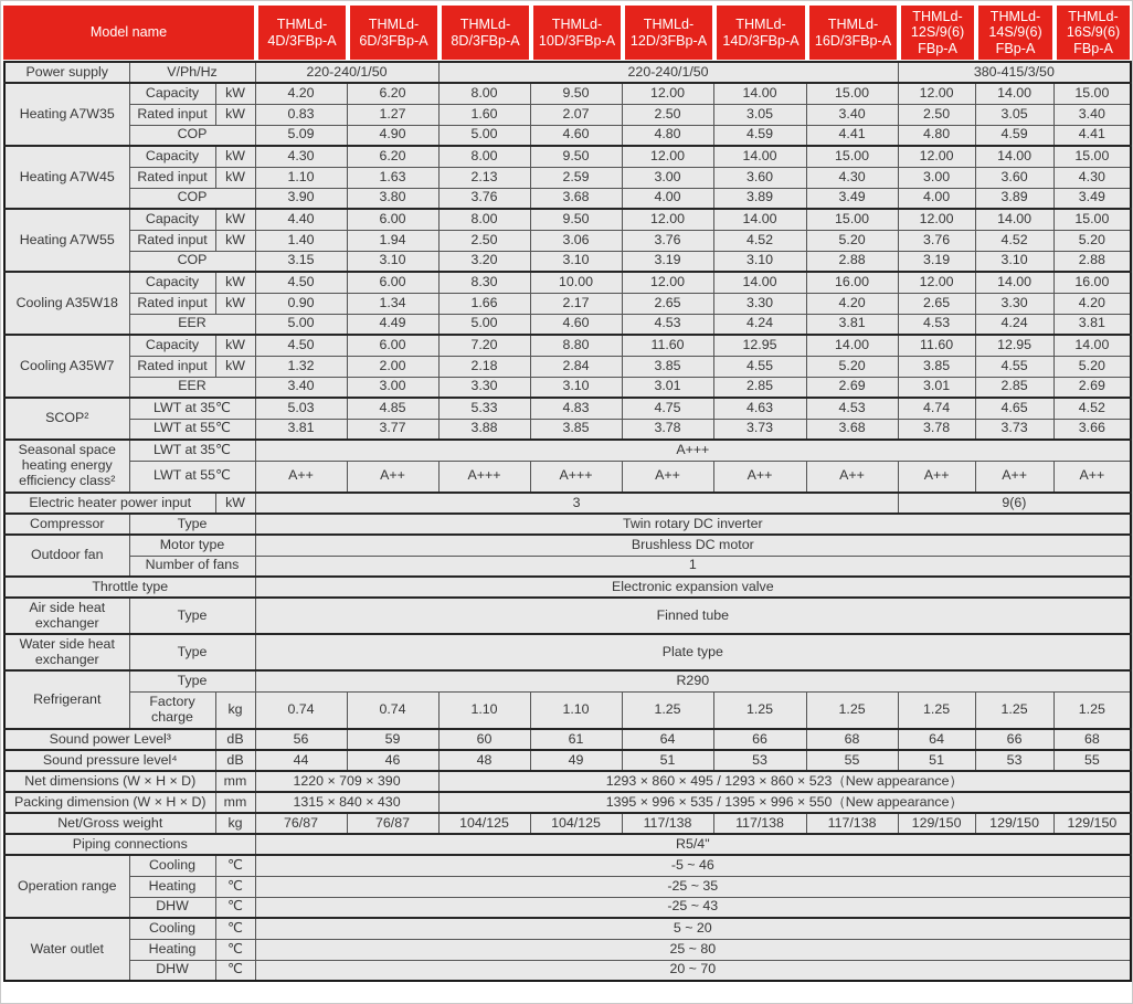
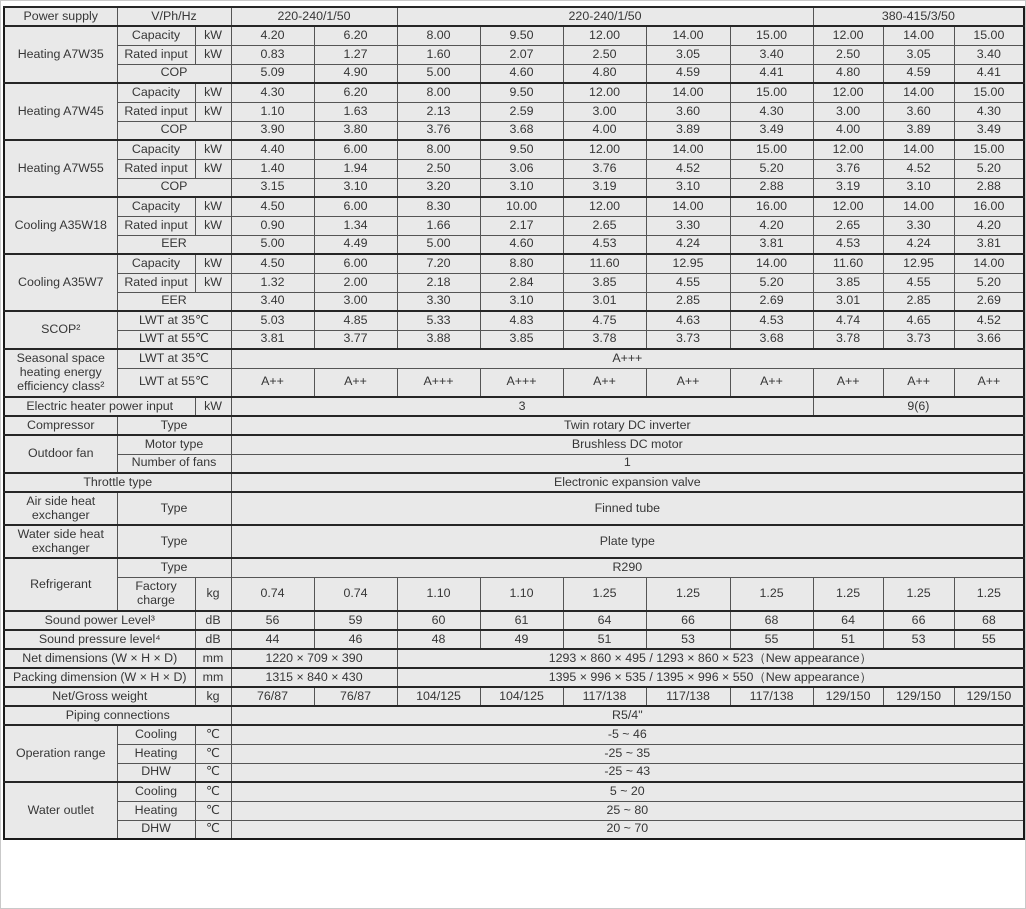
- Model name	THMLd- 4D/3FBp-A	THMLd- 6D/3FBp-A	THMLd- 8D/3FBp-A	THMLd- 10D/3FBp-A	THMLd- 12D/3FBp-A	THMLd- 14D/3FBp-A	THMLd- 16D/3FBp-A	THMLd- 12S/9(6) FBp-A	THMLd- 14S/9(6) FBp-A	THMLd- 16S/9(6) FBp-A
  Power supply	V/Ph/Hz	220-240/1/50	220-240/1/50	380-415/3/50
  Heating A7W35	Capacity	kW	4.20	6.20	8.00	9.50	12.00	14.00	15.00	12.00	14.00	15.00
  Rated input	kW	0.83	1.27	1.60	2.07	2.50	3.05	3.40	2.50	3.05	3.40
  COP	5.09	4.90	5.00	4.60	4.80	4.59	4.41	4.80	4.59	4.41
  Heating A7W45	Capacity	kW	4.30	6.20	8.00	9.50	12.00	14.00	15.00	12.00	14.00	15.00
  Rated input	kW	1.10	1.63	2.13	2.59	3.00	3.60	4.30	3.00	3.60	4.30
  COP	3.90	3.80	3.76	3.68	4.00	3.89	3.49	4.00	3.89	3.49
  Heating A7W55	Capacity	kW	4.40	6.00	8.00	9.50	12.00	14.00	15.00	12.00	14.00	15.00
  Rated input	kW	1.40	1.94	2.50	3.06	3.76	4.52	5.20	3.76	4.52	5.20
  COP	3.15	3.10	3.20	3.10	3.19	3.10	2.88	3.19	3.10	2.88
  Cooling A35W18	Capacity	kW	4.50	6.00	8.30	10.00	12.00	14.00	16.00	12.00	14.00	16.00
  Rated input	kW	0.90	1.34	1.66	2.17	2.65	3.30	4.20	2.65	3.30	4.20
  EER	5.00	4.49	5.00	4.60	4.53	4.24	3.81	4.53	4.24	3.81
  Cooling A35W7	Capacity	kW	4.50	6.00	7.20	8.80	11.60	12.95	14.00	11.60	12.95	14.00
  Rated input	kW	1.32	2.00	2.18	2.84	3.85	4.55	5.20	3.85	4.55	5.20
  EER	3.40	3.00	3.30	3.10	3.01	2.85	2.69	3.01	2.85	2.69
  SCOP²	LWT at 35℃	5.03	4.85	5.33	4.83	4.75	4.63	4.53	4.74	4.65	4.52
  LWT at 55℃	3.81	3.77	3.88	3.85	3.78	3.73	3.68	3.78	3.73	3.66
  Seasonal space heating energy efficiency class²	LWT at 35℃	A+++
  LWT at 55℃	A++	A++	A+++	A+++	A++	A++	A++	A++	A++	A++
  Electric heater power input	kW	3	9(6)
  Compressor	Type	Twin rotary DC inverter
  Outdoor fan	Motor type	Brushless DC motor
  Number of fans	1
  Throttle type	Electronic expansion valve
  Air side heat exchanger	Type	Finned tube
  Water side heat exchanger	Type	Plate type
  Refrigerant	Type	R290
  Factory charge	kg	0.74	0.74	1.10	1.10	1.25	1.25	1.25	1.25	1.25	1.25
  Sound power Level³	dB	56	59	60	61	64	66	68	64	66	68
  Sound pressure level⁴	dB	44	46	48	49	51	53	55	51	53	55
  Net dimensions (W × H × D)	mm	1220 × 709 × 390	1293 × 860 × 495 / 1293 × 860 × 523（New appearance）
  Packing dimension (W × H × D)	mm	1315 × 840 × 430	1395 × 996 × 535 / 1395 × 996 × 550（New appearance）
  Net/Gross weight	kg	76/87	76/87	104/125	104/125	117/138	117/138	117/138	129/150	129/150	129/150
  Piping connections	R5/4"
  Operation range	Cooling	℃	-5 ~ 46
  Heating	℃	-25 ~ 35
  DHW	℃	-25 ~ 43
  Water outlet	Cooling	℃	5 ~ 20
  Heating	℃	25 ~ 80
  DHW	℃	20 ~ 70
